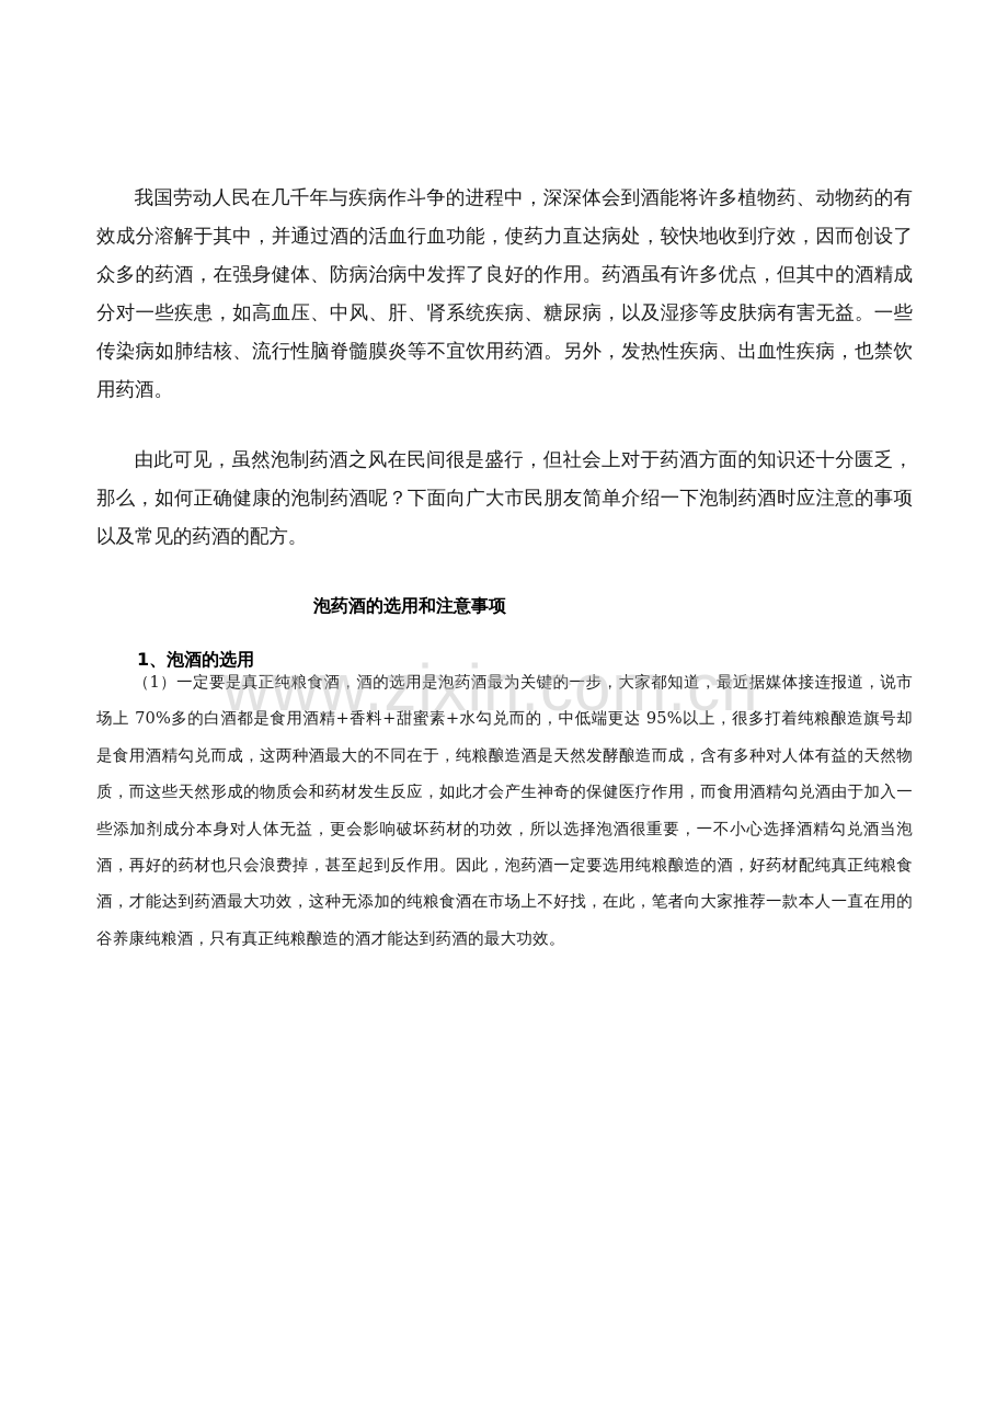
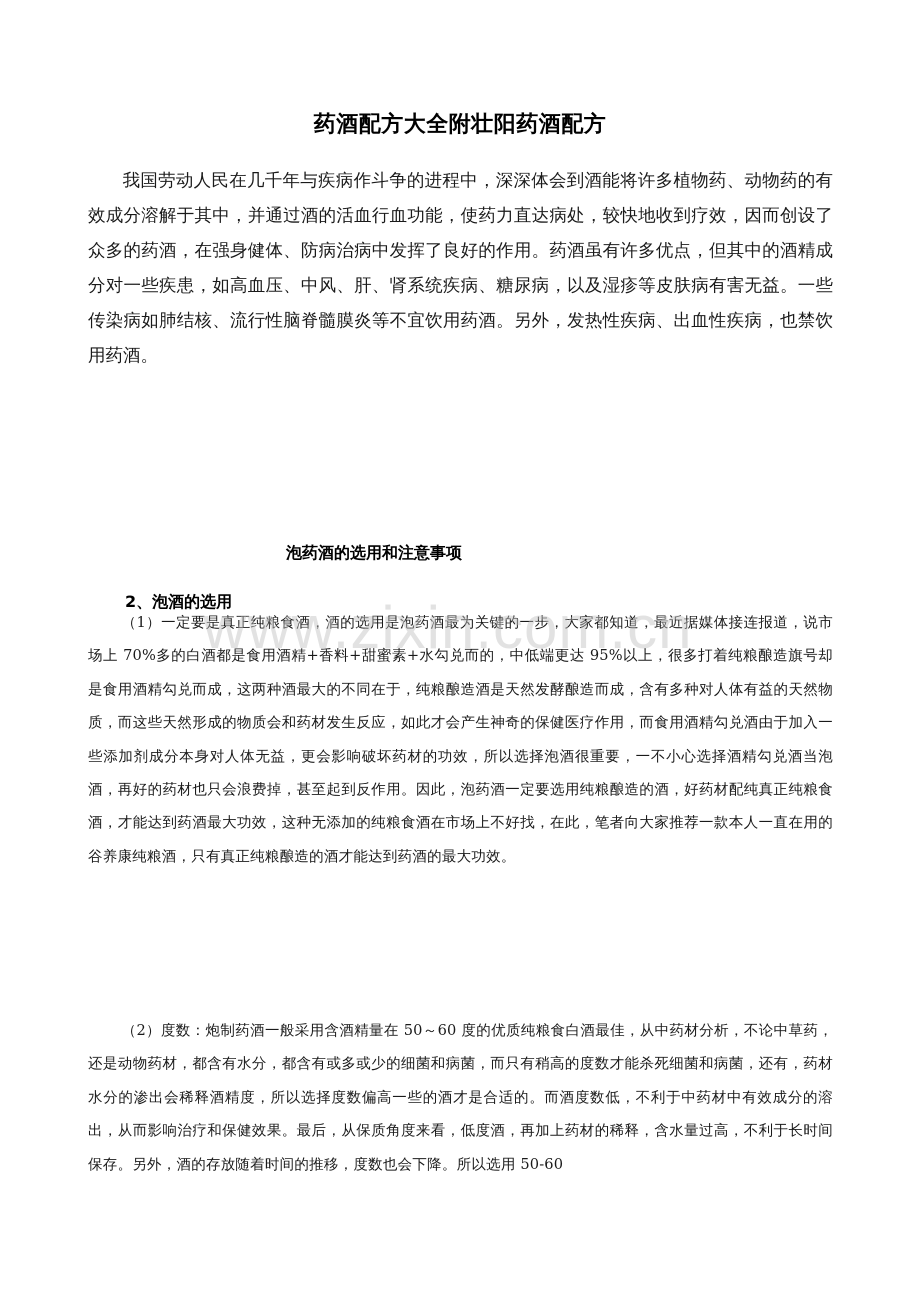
+ 药酒配方大全附壮阳药酒配方
  我国劳动人民在几千年与疾病作斗争的进程中，深深体会到酒能将许多植物药、动物药的有效成分溶解于其中，并通过酒的活血行血功能，使药力直达病处，较快地收到疗效，因而创设了众多的药酒，在强身健体、防病治病中发挥了良好的作用。药酒虽有许多优点，但其中的酒精成分对一些疾患，如高血压、中风、肝、肾系统疾病、糖尿病，以及湿疹等皮肤病有害无益。一些传染病如肺结核、流行性脑脊髓膜炎等不宜饮用药酒。另外，发热性疾病、出血性疾病，也禁饮用药酒。
- 由此可见，虽然泡制药酒之风在民间很是盛行，但社会上对于药酒方面的知识还十分匮乏，那么，如何正确健康的泡制药酒呢？下面向广大市民朋友简单介绍一下泡制药酒时应注意的事项以及常见的药酒的配方。
  泡药酒的选用和注意事项
- 1、泡酒的选用
+ 2、泡酒的选用
  （1）一定要是真正纯粮食酒，酒的选用是泡药酒最为关键的一步，大家都知道，最近据媒体接连报道，说市场上 70%多的白酒都是食用酒精+香料+甜蜜素+水勾兑而的，中低端更达 95%以上，很多打着纯粮酿造旗号却是食用酒精勾兑而成，这两种酒最大的不同在于，纯粮酿造酒是天然发酵酿造而成，含有多种对人体有益的天然物质，而这些天然形成的物质会和药材发生反应，如此才会产生神奇的保健医疗作用，而食用酒精勾兑酒由于加入一些添加剂成分本身对人体无益，更会影响破坏药材的功效，所以选择泡酒很重要，一不小心选择酒精勾兑酒当泡酒，再好的药材也只会浪费掉，甚至起到反作用。因此，泡药酒一定要选用纯粮酿造的酒，好药材配纯真正纯粮食酒，才能达到药酒最大功效，这种无添加的纯粮食酒在市场上不好找，在此，笔者向大家推荐一款本人一直在用的谷养康纯粮酒，只有真正纯粮酿造的酒才能达到药酒的最大功效。
+ （2）度数：炮制药酒一般采用含酒精量在 50～60 度的优质纯粮食白酒最佳，从中药材分析，不论中草药，还是动物药材，都含有水分，都含有或多或少的细菌和病菌，而只有稍高的度数才能杀死细菌和病菌，还有，药材水分的渗出会稀释酒精度，所以选择度数偏高一些的酒才是合适的。而酒度数低，不利于中药材中有效成分的溶出，从而影响治疗和保健效果。最后，从保质角度来看，低度酒，再加上药材的稀释，含水量过高，不利于长时间保存。另外，酒的存放随着时间的推移，度数也会下降。所以选用 50-60
  www.zixin.com.cn
